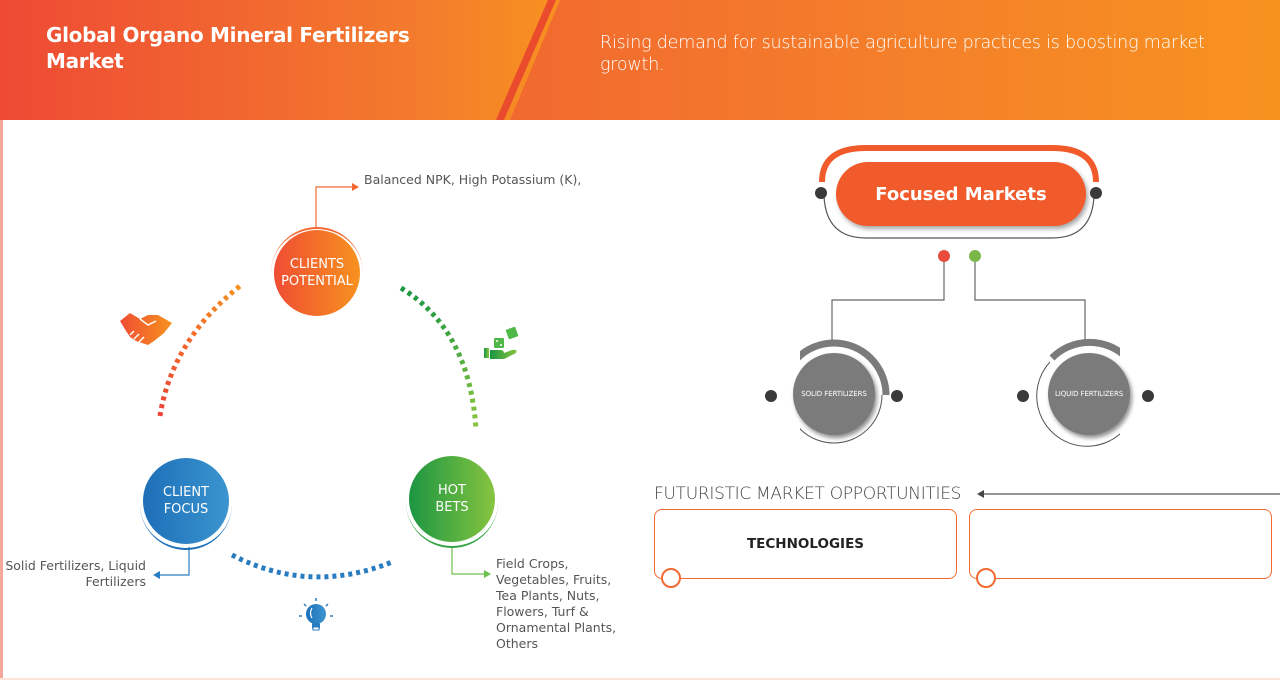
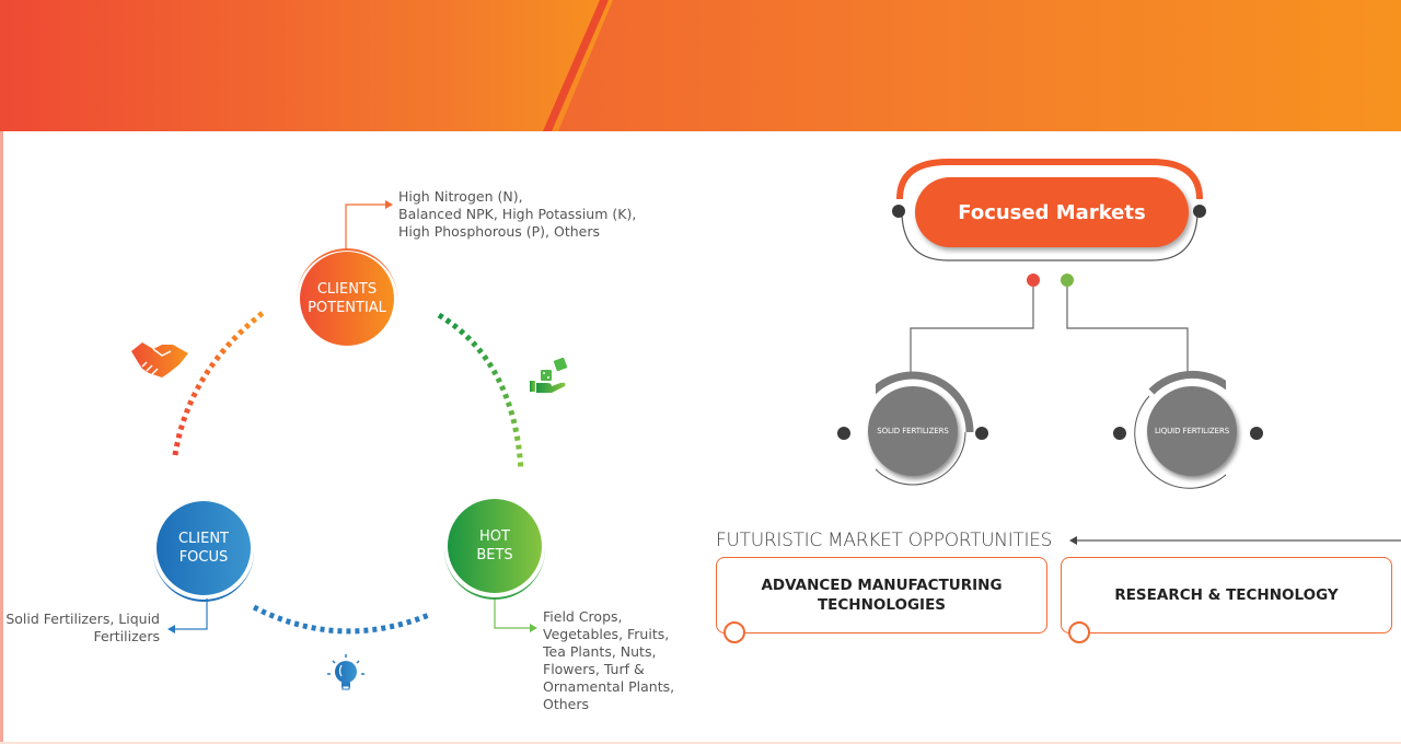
- Global Organo Mineral Fertilizers Market
- Rising demand for sustainable agriculture practices is boosting market growth.
  CLIENTS
  POTENTIAL
+ High Nitrogen (N),
  Balanced NPK, High Potassium (K),
+ High Phosphorous (P), Others
  CLIENT
  FOCUS
  Solid Fertilizers, Liquid
  Fertilizers
  HOT
  BETS
  Field Crops,
  Vegetables, Fruits,
  Tea Plants, Nuts,
  Flowers, Turf &
  Ornamental Plants,
  Others
  Focused Markets
  SOLID FERTILIZERS
  LIQUID FERTILIZERS
  FUTURISTIC MARKET OPPORTUNITIES
+ ADVANCED MANUFACTURING
  TECHNOLOGIES
+ RESEARCH & TECHNOLOGY
